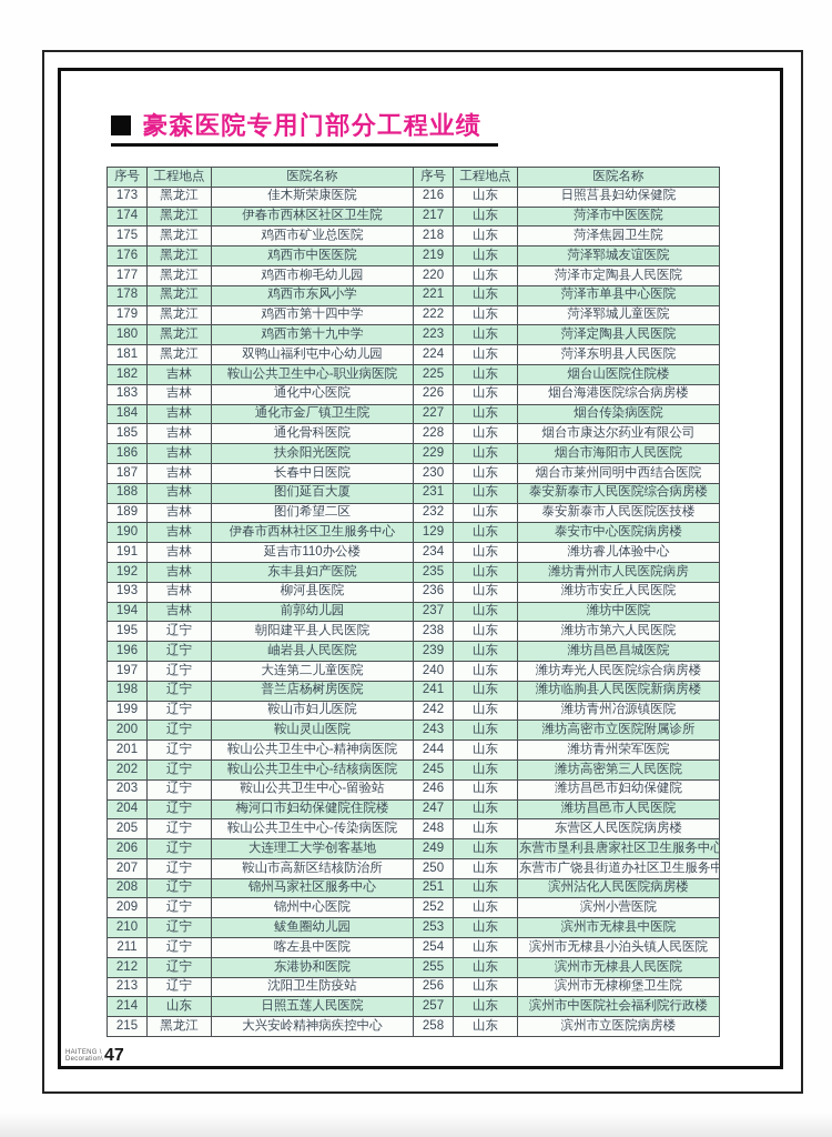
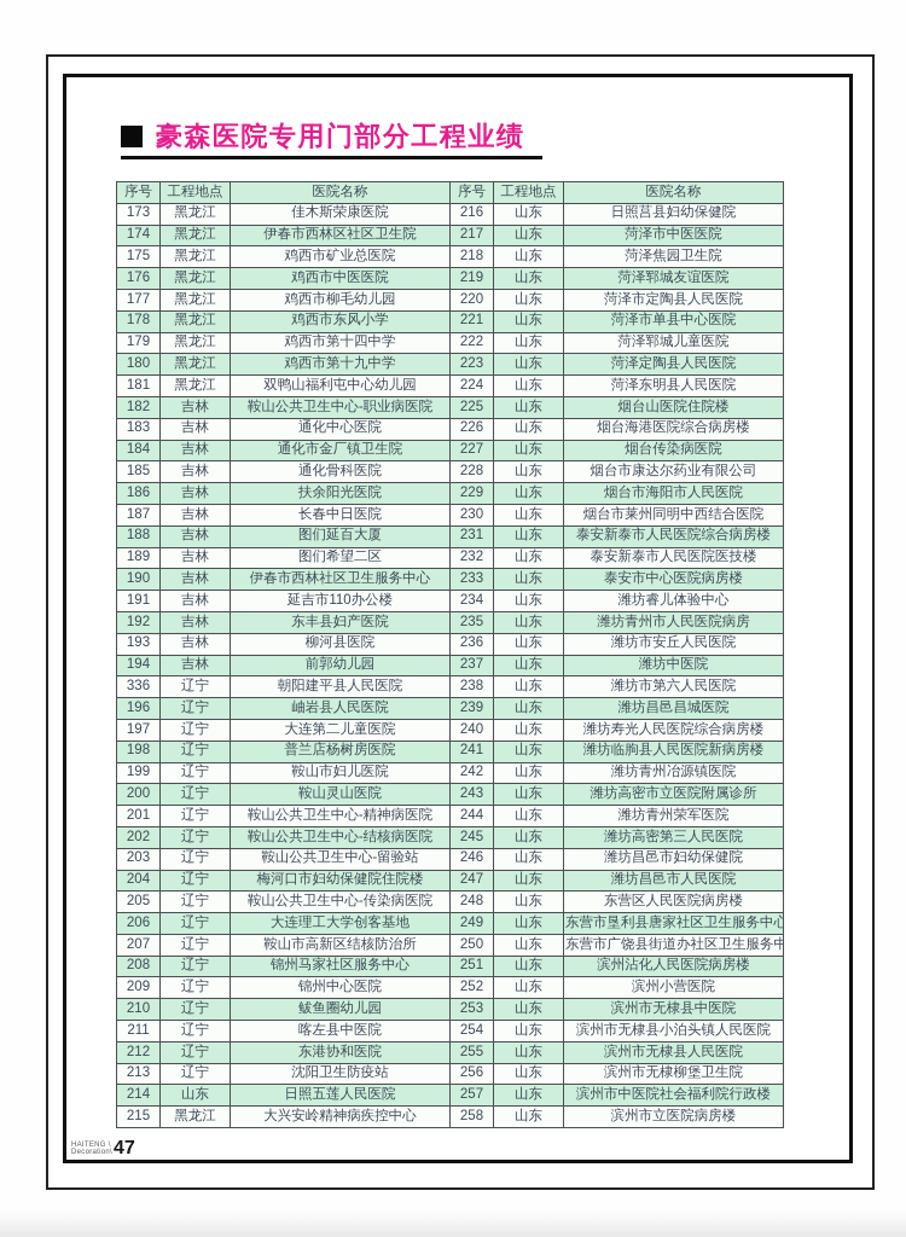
  豪森医院专用门部分工程业绩
  序号	工程地点	医院名称	序号	工程地点	医院名称
  173	黑龙江	佳木斯荣康医院	216	山东	日照莒县妇幼保健院
  174	黑龙江	伊春市西林区社区卫生院	217	山东	菏泽市中医医院
  175	黑龙江	鸡西市矿业总医院	218	山东	菏泽焦园卫生院
  176	黑龙江	鸡西市中医医院	219	山东	菏泽郓城友谊医院
  177	黑龙江	鸡西市柳毛幼儿园	220	山东	菏泽市定陶县人民医院
  178	黑龙江	鸡西市东风小学	221	山东	菏泽市单县中心医院
  179	黑龙江	鸡西市第十四中学	222	山东	菏泽郓城儿童医院
  180	黑龙江	鸡西市第十九中学	223	山东	菏泽定陶县人民医院
  181	黑龙江	双鸭山福利屯中心幼儿园	224	山东	菏泽东明县人民医院
  182	吉林	鞍山公共卫生中心-职业病医院	225	山东	烟台山医院住院楼
  183	吉林	通化中心医院	226	山东	烟台海港医院综合病房楼
  184	吉林	通化市金厂镇卫生院	227	山东	烟台传染病医院
  185	吉林	通化骨科医院	228	山东	烟台市康达尔药业有限公司
  186	吉林	扶余阳光医院	229	山东	烟台市海阳市人民医院
  187	吉林	长春中日医院	230	山东	烟台市莱州同明中西结合医院
  188	吉林	图们延百大厦	231	山东	泰安新泰市人民医院综合病房楼
  189	吉林	图们希望二区	232	山东	泰安新泰市人民医院医技楼
- 190	吉林	伊春市西林社区卫生服务中心	129	山东	泰安市中心医院病房楼
+ 190	吉林	伊春市西林社区卫生服务中心	233	山东	泰安市中心医院病房楼
  191	吉林	延吉市110办公楼	234	山东	潍坊睿儿体验中心
  192	吉林	东丰县妇产医院	235	山东	潍坊青州市人民医院病房
  193	吉林	柳河县医院	236	山东	潍坊市安丘人民医院
  194	吉林	前郭幼儿园	237	山东	潍坊中医院
- 195	辽宁	朝阳建平县人民医院	238	山东	潍坊市第六人民医院
+ 336	辽宁	朝阳建平县人民医院	238	山东	潍坊市第六人民医院
  196	辽宁	岫岩县人民医院	239	山东	潍坊昌邑昌城医院
  197	辽宁	大连第二儿童医院	240	山东	潍坊寿光人民医院综合病房楼
  198	辽宁	普兰店杨树房医院	241	山东	潍坊临朐县人民医院新病房楼
  199	辽宁	鞍山市妇儿医院	242	山东	潍坊青州冶源镇医院
  200	辽宁	鞍山灵山医院	243	山东	潍坊高密市立医院附属诊所
  201	辽宁	鞍山公共卫生中心-精神病医院	244	山东	潍坊青州荣军医院
  202	辽宁	鞍山公共卫生中心-结核病医院	245	山东	潍坊高密第三人民医院
  203	辽宁	鞍山公共卫生中心-留验站	246	山东	潍坊昌邑市妇幼保健院
  204	辽宁	梅河口市妇幼保健院住院楼	247	山东	潍坊昌邑市人民医院
  205	辽宁	鞍山公共卫生中心-传染病医院	248	山东	东营区人民医院病房楼
  206	辽宁	大连理工大学创客基地	249	山东	东营市垦利县唐家社区卫生服务中心
  207	辽宁	鞍山市高新区结核防治所	250	山东	东营市广饶县街道办社区卫生服务中
  208	辽宁	锦州马家社区服务中心	251	山东	滨州沾化人民医院病房楼
  209	辽宁	锦州中心医院	252	山东	滨州小营医院
  210	辽宁	鲅鱼圈幼儿园	253	山东	滨州市无棣县中医院
  211	辽宁	喀左县中医院	254	山东	滨州市无棣县小泊头镇人民医院
  212	辽宁	东港协和医院	255	山东	滨州市无棣县人民医院
  213	辽宁	沈阳卫生防疫站	256	山东	滨州市无棣柳堡卫生院
  214	山东	日照五莲人民医院	257	山东	滨州市中医院社会福利院行政楼
  215	黑龙江	大兴安岭精神病疾控中心	258	山东	滨州市立医院病房楼
  47
